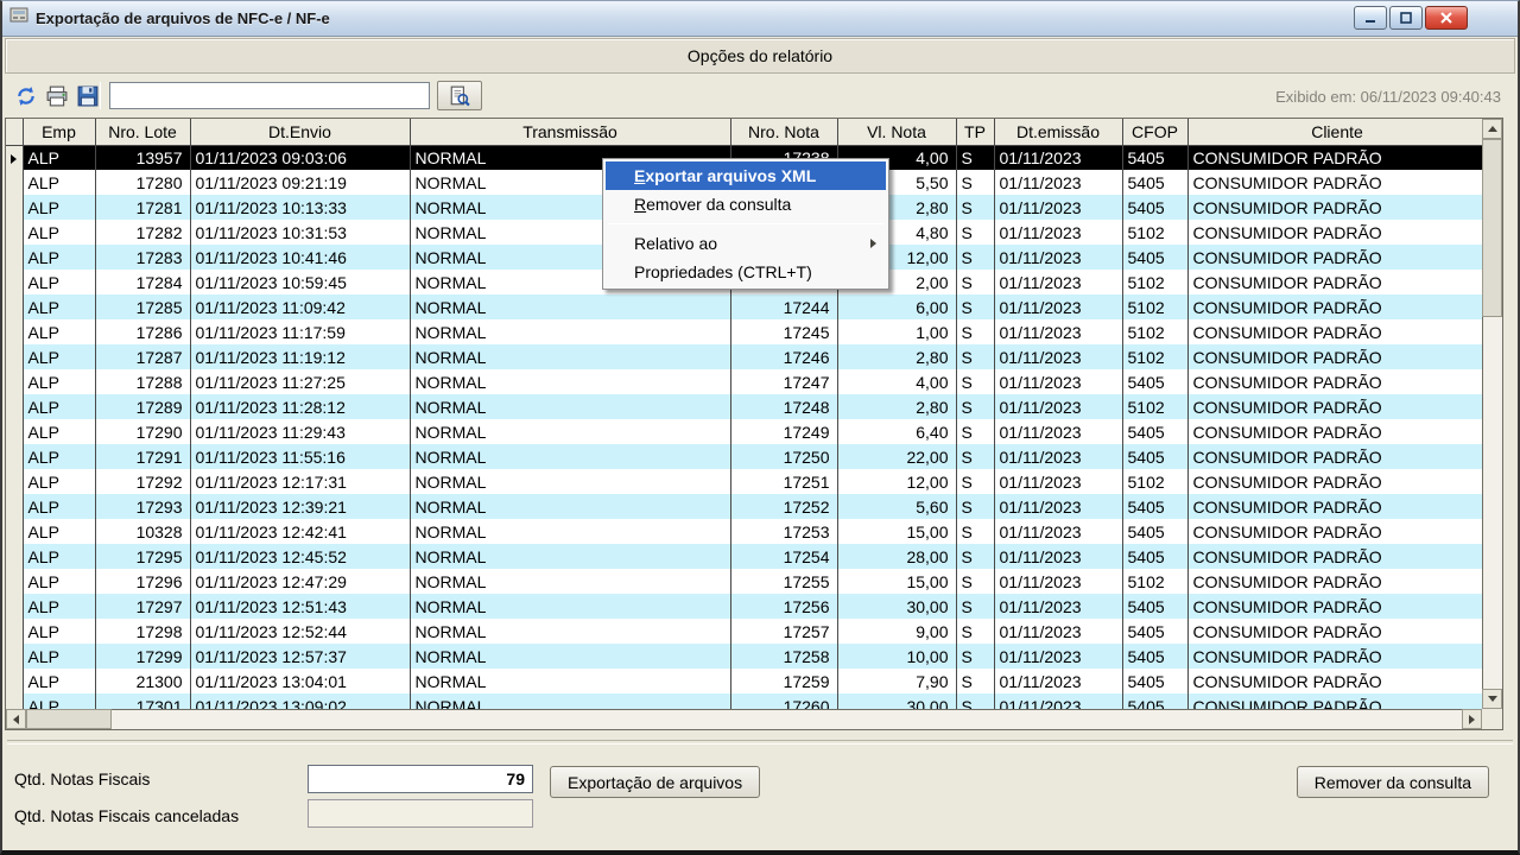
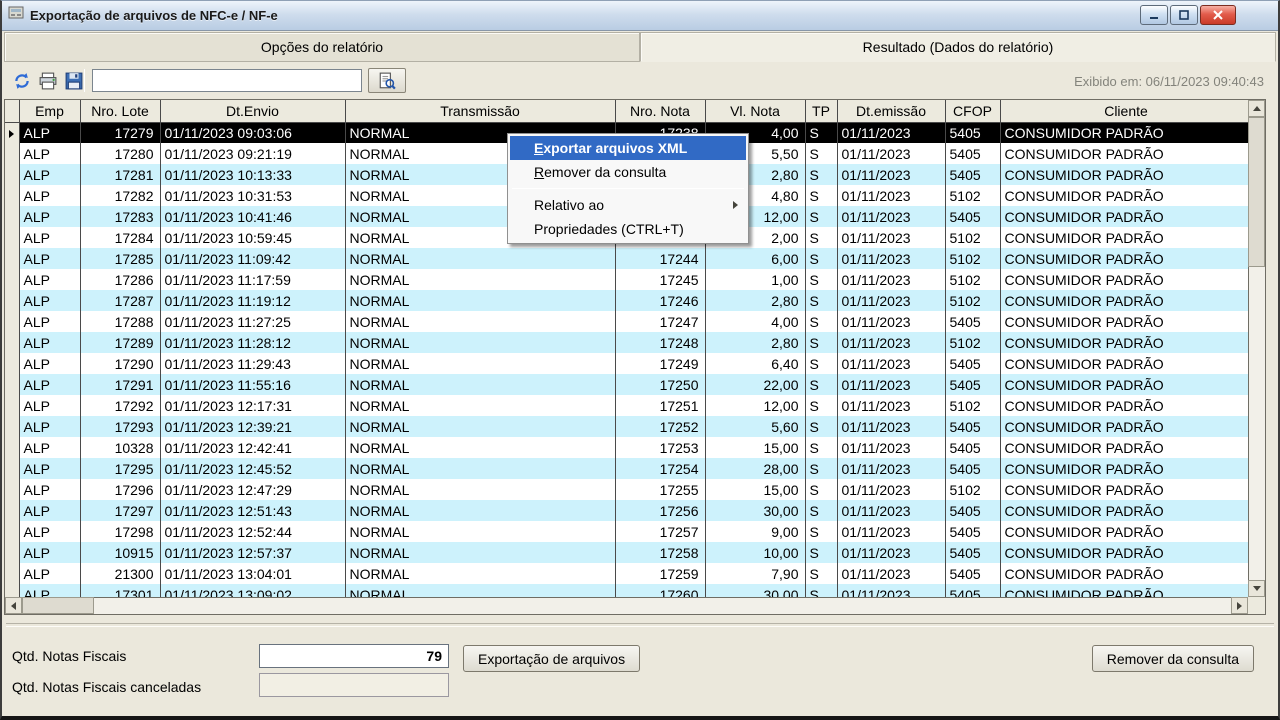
  Exportação de arquivos de NFC-e / NF-e
  Opções do relatório
+ Resultado (Dados do relatório)
  Exibido em: 06/11/2023 09:40:43
  	Emp	Nro. Lote	Dt.Envio	Transmissão	Nro. Nota	Vl. Nota	TP	Dt.emissão	CFOP	Cliente
- 	ALP	13957	01/11/2023 09:03:06	NORMAL		4,00	S	01/11/2023	5405	CONSUMIDOR PADRÃO
+ 	ALP	17279	01/11/2023 09:03:06	NORMAL		4,00	S	01/11/2023	5405	CONSUMIDOR PADRÃO
  	ALP	17280	01/11/2023 09:21:19	NORMAL		5,50	S	01/11/2023	5405	CONSUMIDOR PADRÃO
  	ALP	17281	01/11/2023 10:13:33	NORMAL		2,80	S	01/11/2023	5405	CONSUMIDOR PADRÃO
  	ALP	17282	01/11/2023 10:31:53	NORMAL		4,80	S	01/11/2023	5102	CONSUMIDOR PADRÃO
  	ALP	17283	01/11/2023 10:41:46	NORMAL		12,00	S	01/11/2023	5405	CONSUMIDOR PADRÃO
  	ALP	17284	01/11/2023 10:59:45	NORMAL		2,00	S	01/11/2023	5102	CONSUMIDOR PADRÃO
  	ALP	17285	01/11/2023 11:09:42	NORMAL	17244	6,00	S	01/11/2023	5102	CONSUMIDOR PADRÃO
  	ALP	17286	01/11/2023 11:17:59	NORMAL	17245	1,00	S	01/11/2023	5102	CONSUMIDOR PADRÃO
  	ALP	17287	01/11/2023 11:19:12	NORMAL	17246	2,80	S	01/11/2023	5102	CONSUMIDOR PADRÃO
  	ALP	17288	01/11/2023 11:27:25	NORMAL	17247	4,00	S	01/11/2023	5405	CONSUMIDOR PADRÃO
  	ALP	17289	01/11/2023 11:28:12	NORMAL	17248	2,80	S	01/11/2023	5102	CONSUMIDOR PADRÃO
  	ALP	17290	01/11/2023 11:29:43	NORMAL	17249	6,40	S	01/11/2023	5405	CONSUMIDOR PADRÃO
  	ALP	17291	01/11/2023 11:55:16	NORMAL	17250	22,00	S	01/11/2023	5405	CONSUMIDOR PADRÃO
  	ALP	17292	01/11/2023 12:17:31	NORMAL	17251	12,00	S	01/11/2023	5102	CONSUMIDOR PADRÃO
  	ALP	17293	01/11/2023 12:39:21	NORMAL	17252	5,60	S	01/11/2023	5405	CONSUMIDOR PADRÃO
  	ALP	10328	01/11/2023 12:42:41	NORMAL	17253	15,00	S	01/11/2023	5405	CONSUMIDOR PADRÃO
  	ALP	17295	01/11/2023 12:45:52	NORMAL	17254	28,00	S	01/11/2023	5405	CONSUMIDOR PADRÃO
  	ALP	17296	01/11/2023 12:47:29	NORMAL	17255	15,00	S	01/11/2023	5102	CONSUMIDOR PADRÃO
  	ALP	17297	01/11/2023 12:51:43	NORMAL	17256	30,00	S	01/11/2023	5405	CONSUMIDOR PADRÃO
  	ALP	17298	01/11/2023 12:52:44	NORMAL	17257	9,00	S	01/11/2023	5405	CONSUMIDOR PADRÃO
- 	ALP	17299	01/11/2023 12:57:37	NORMAL	17258	10,00	S	01/11/2023	5405	CONSUMIDOR PADRÃO
+ 	ALP	10915	01/11/2023 12:57:37	NORMAL	17258	10,00	S	01/11/2023	5405	CONSUMIDOR PADRÃO
  	ALP	21300	01/11/2023 13:04:01	NORMAL	17259	7,90	S	01/11/2023	5405	CONSUMIDOR PADRÃO
  	ALP	17301	01/11/2023 13:09:02	NORMAL	17260	30,00	S	01/11/2023	5405	CONSUMIDOR PADRÃO
  Qtd. Notas Fiscais
  79
  Exportação de arquivos
  Qtd. Notas Fiscais canceladas
  Remover da consulta
  Exportar arquivos XML
  Remover da consulta
  Relativo ao
  Propriedades (CTRL+T)
